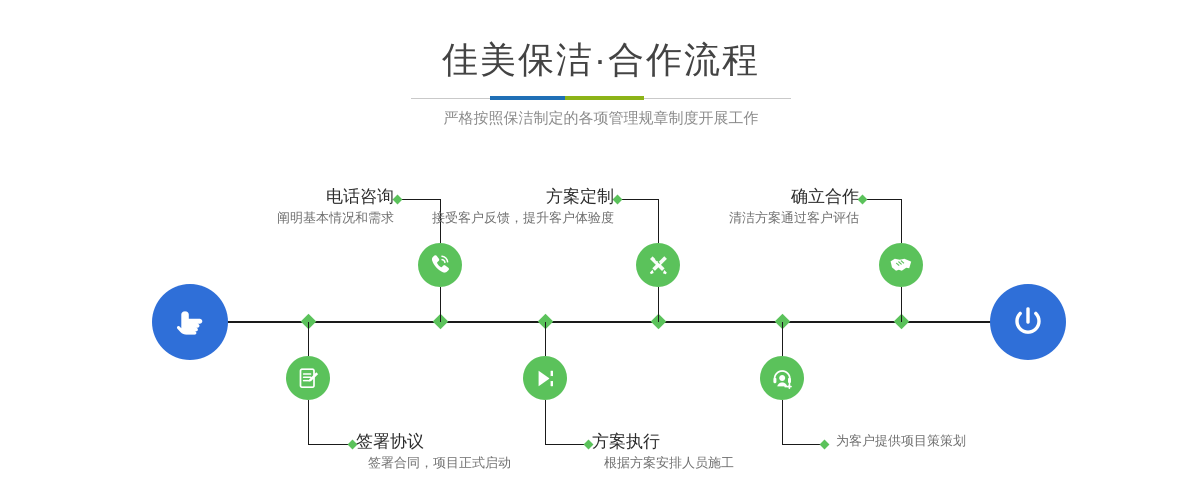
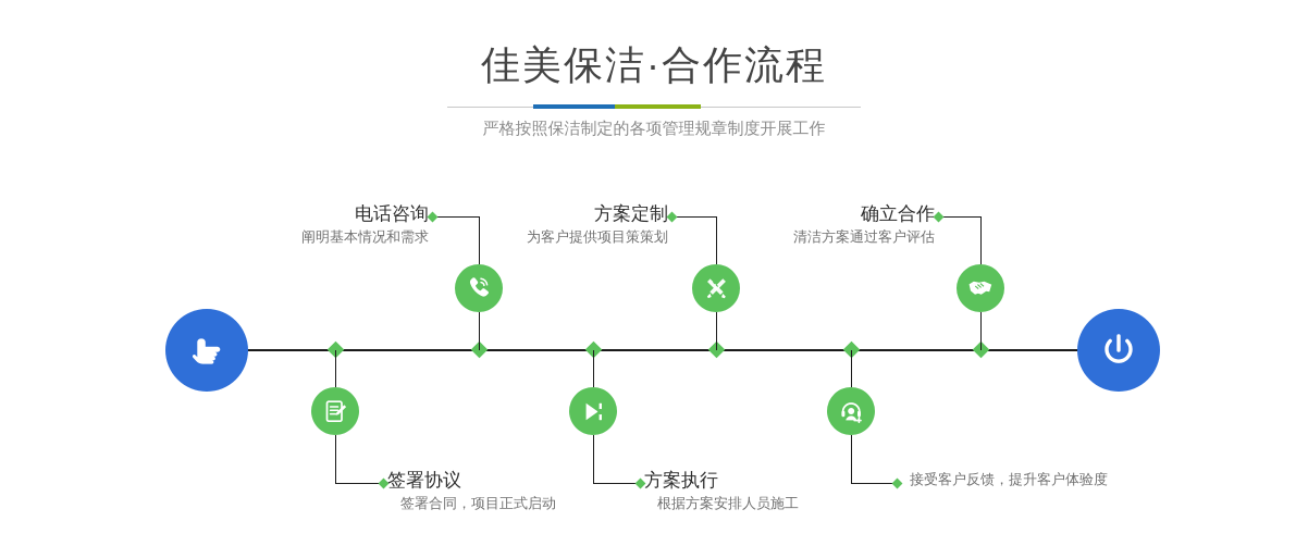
  佳美保洁·合作流程
  严格按照保洁制定的各项管理规章制度开展工作
  电话咨询
  阐明基本情况和需求
  签署协议
  签署合同，项目正式启动
  方案定制
- 接受客户反馈，提升客户体验度
+ 为客户提供项目策策划
  方案执行
  根据方案安排人员施工
  确立合作
  清洁方案通过客户评估
- 为客户提供项目策策划
+ 接受客户反馈，提升客户体验度
